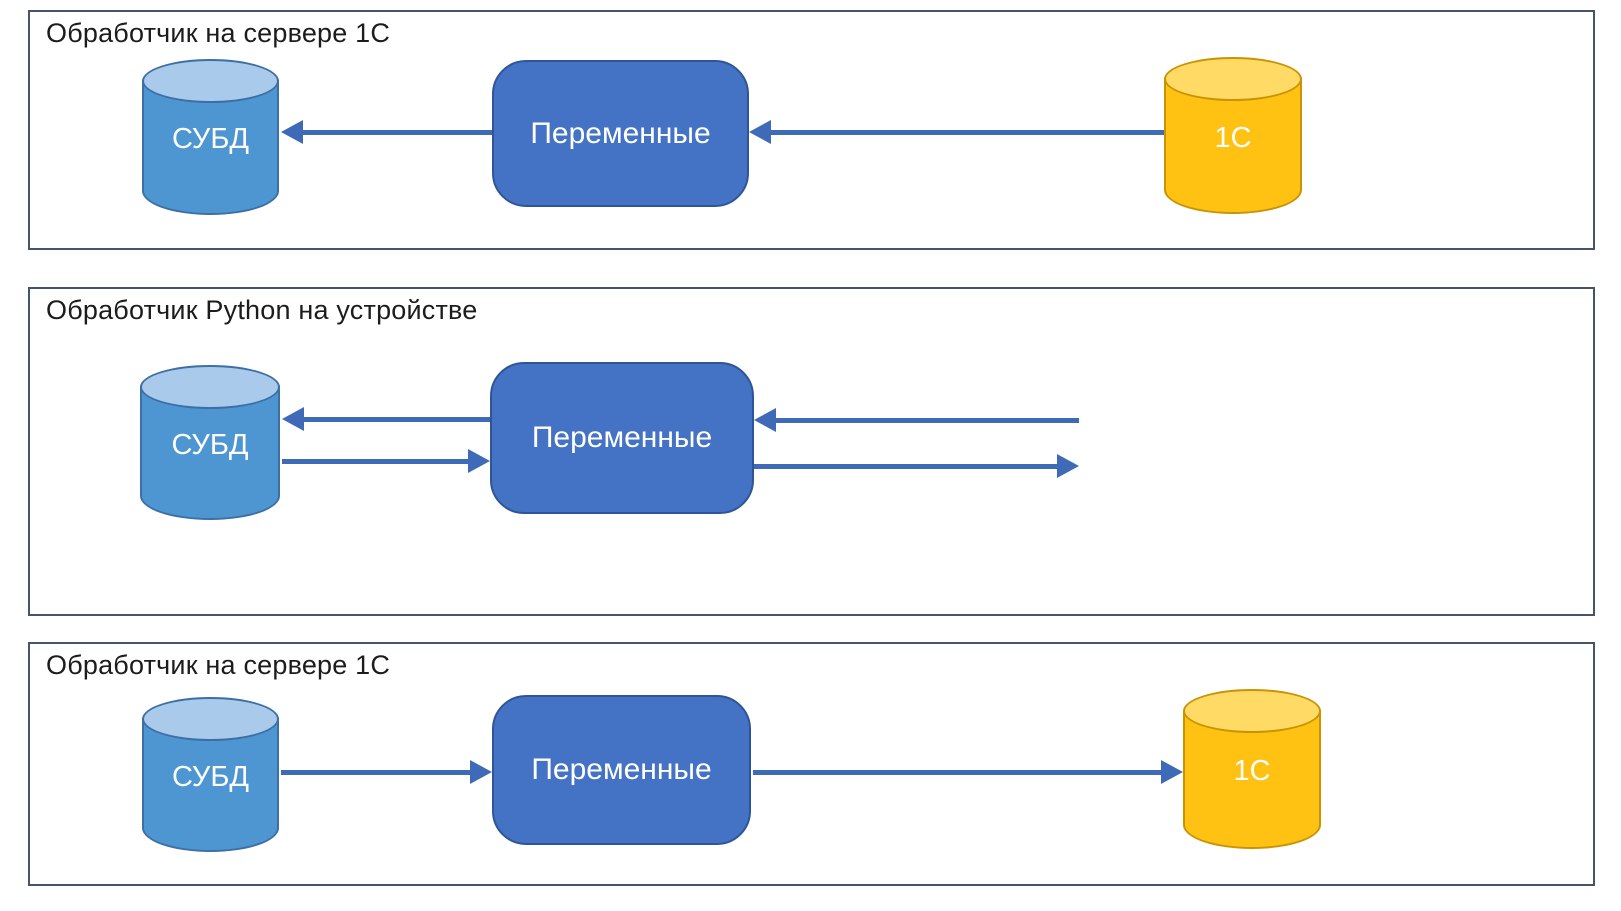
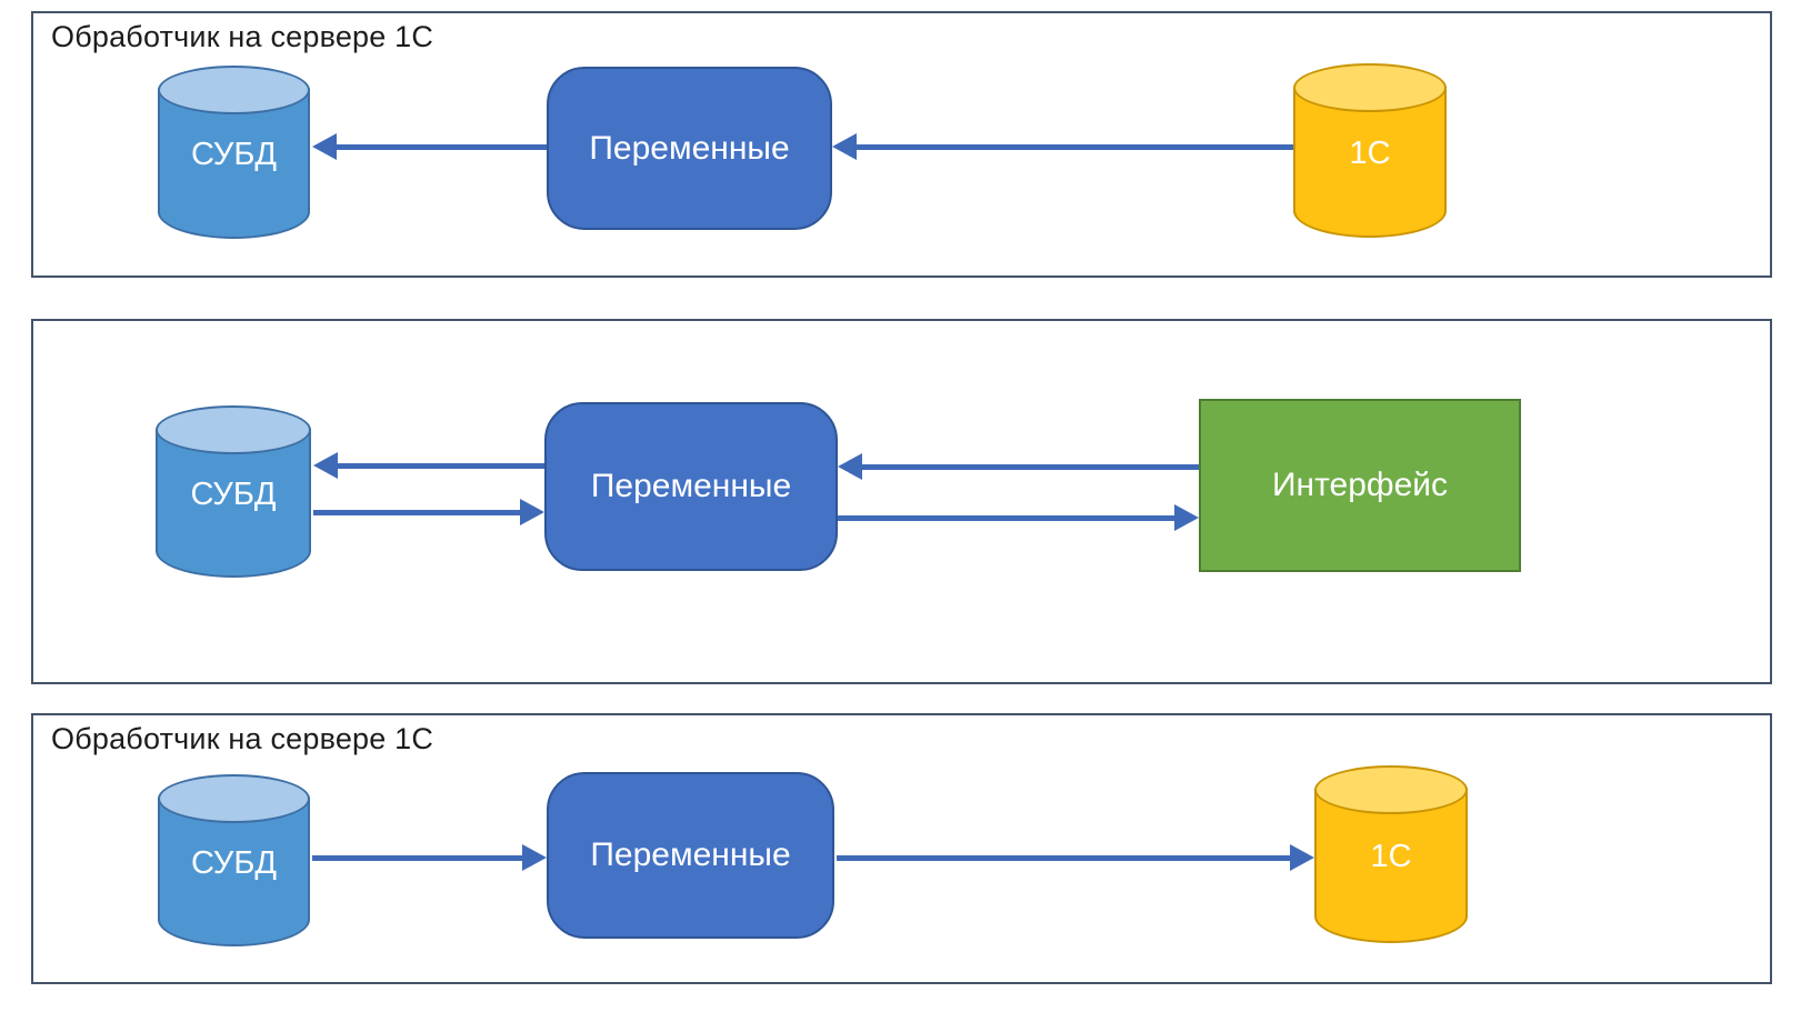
  Обработчик на сервере 1С
  СУБД
  Переменные
  1С
- Обработчик Python на устройстве
  СУБД
  Переменные
+ Интерфейс
  Обработчик на сервере 1С
  СУБД
  Переменные
  1С
